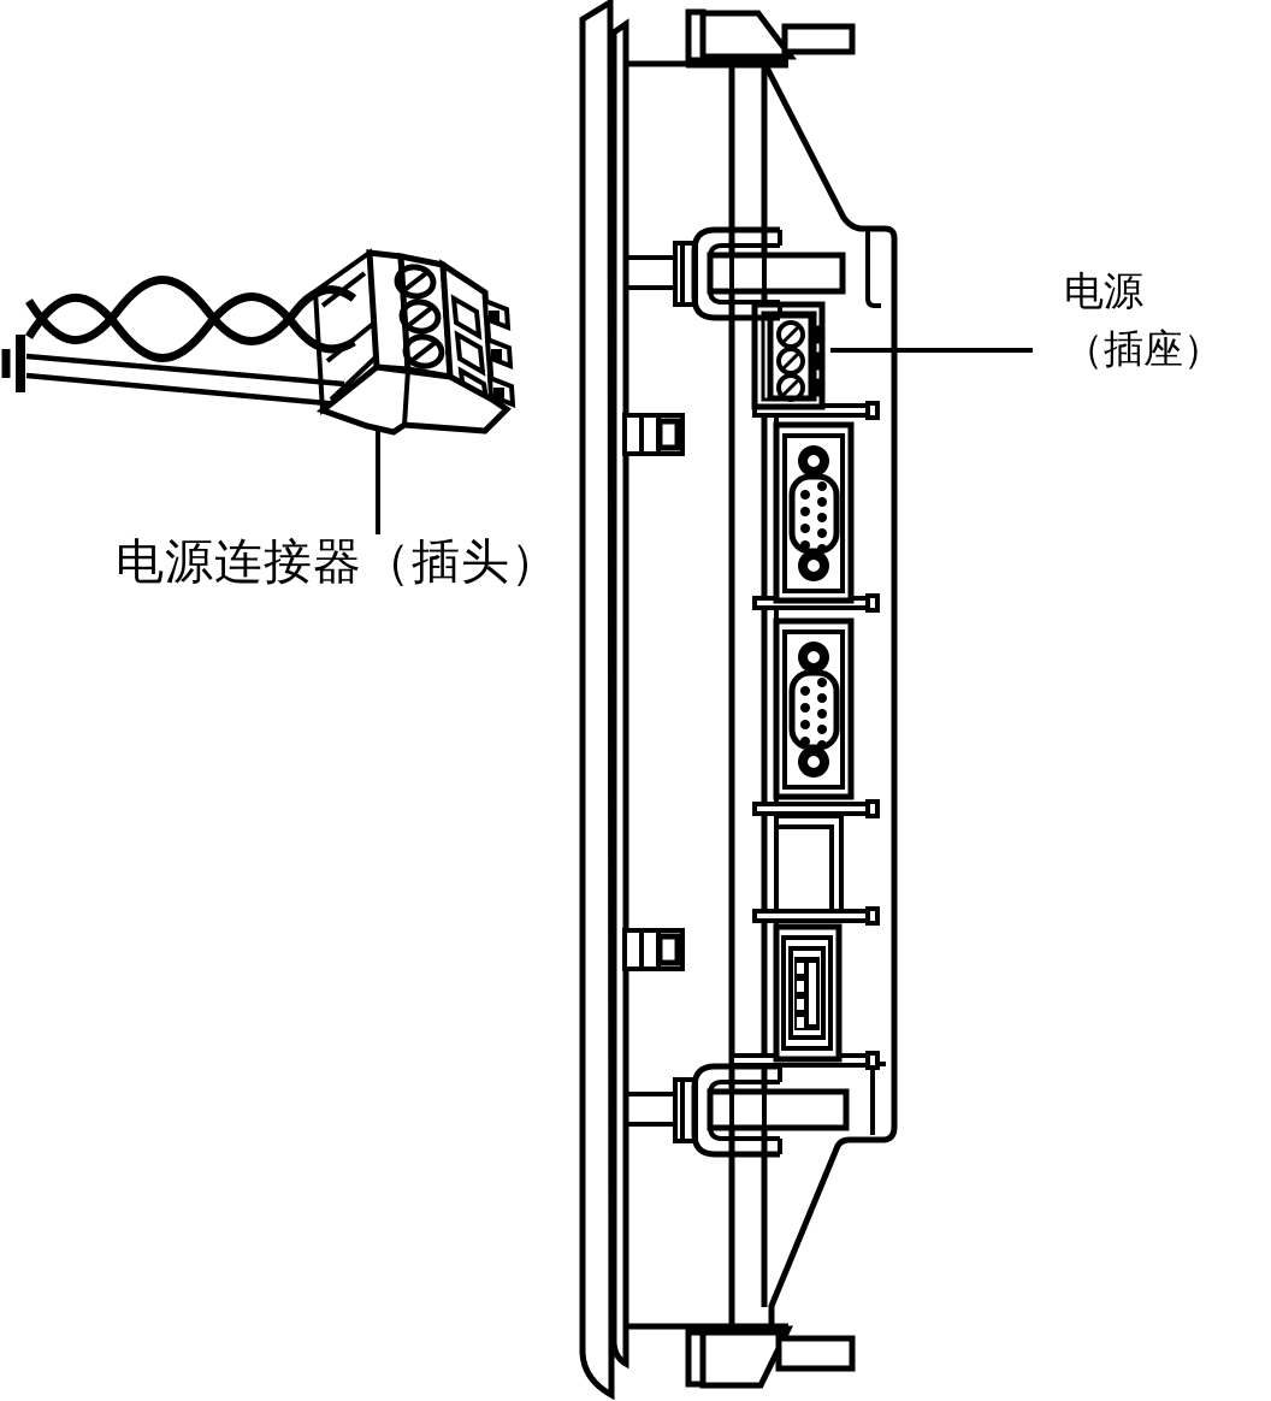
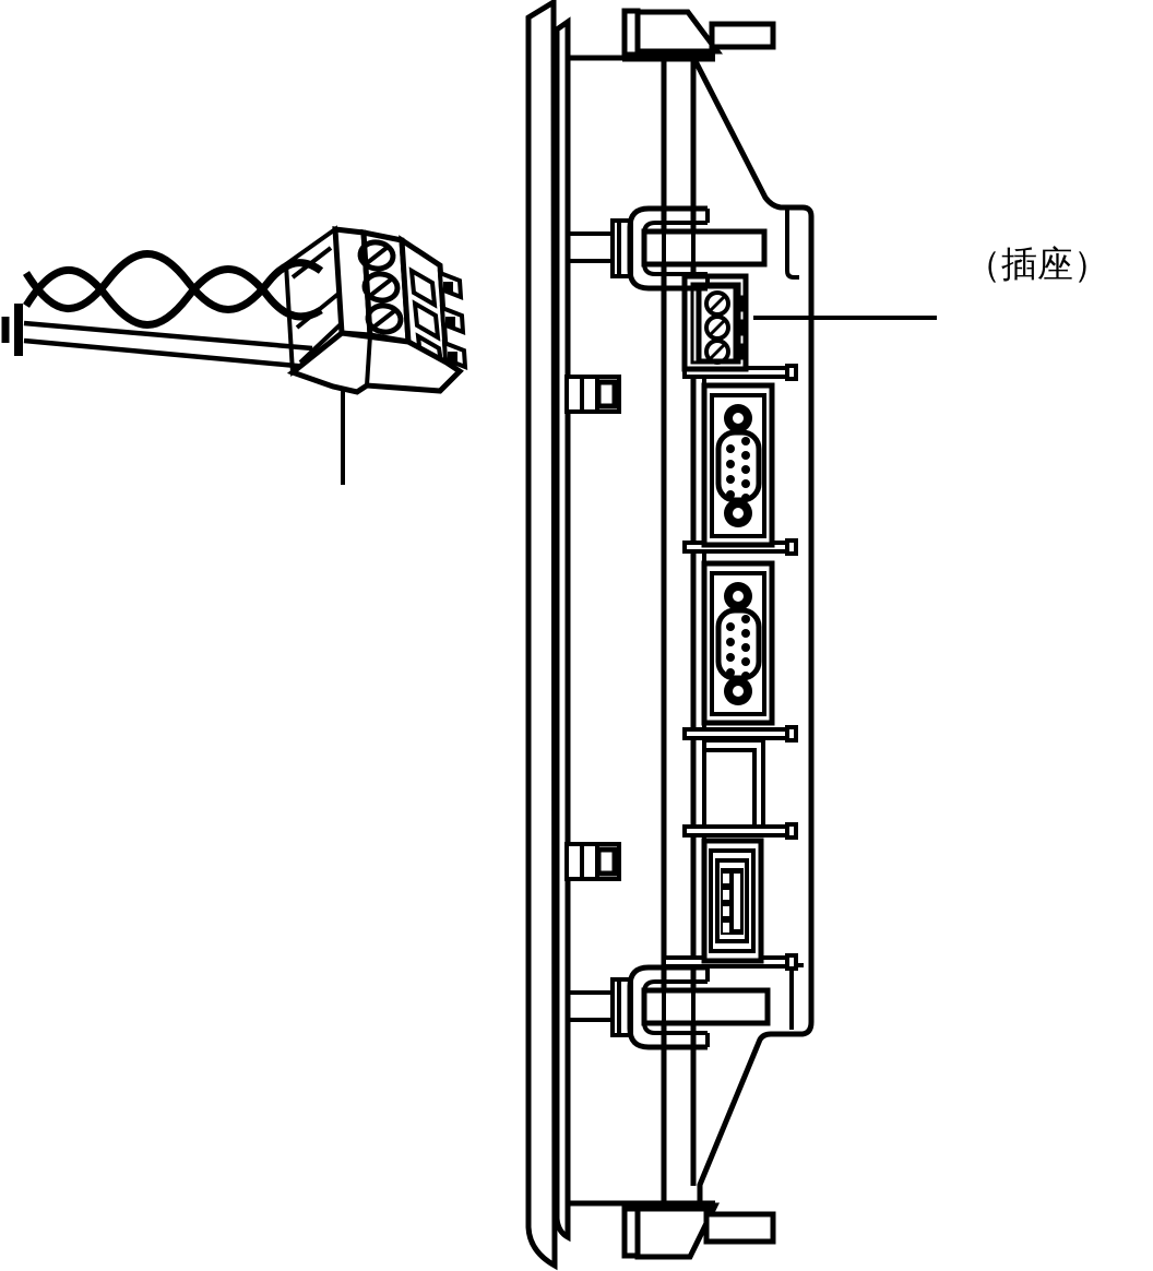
- 电源连接器（插头）
- 电源
  （插座）
